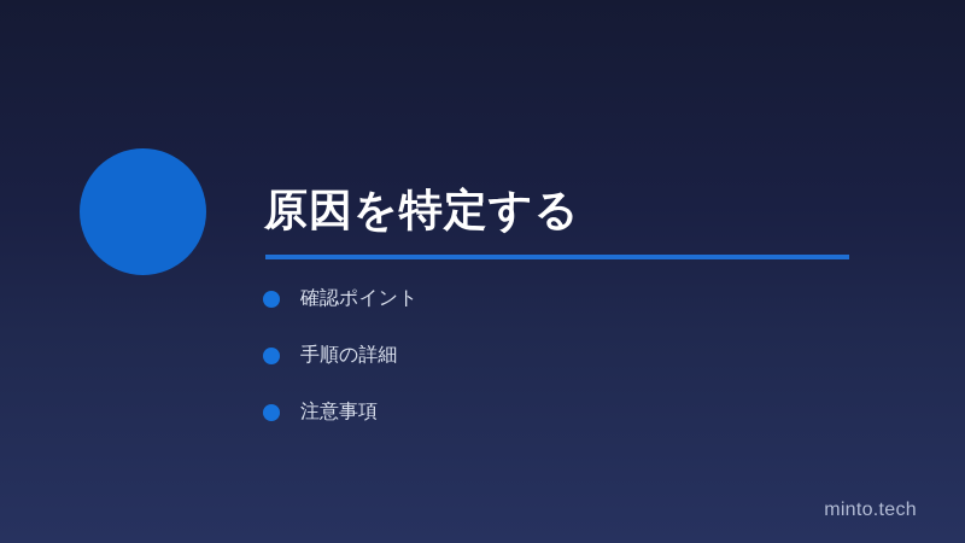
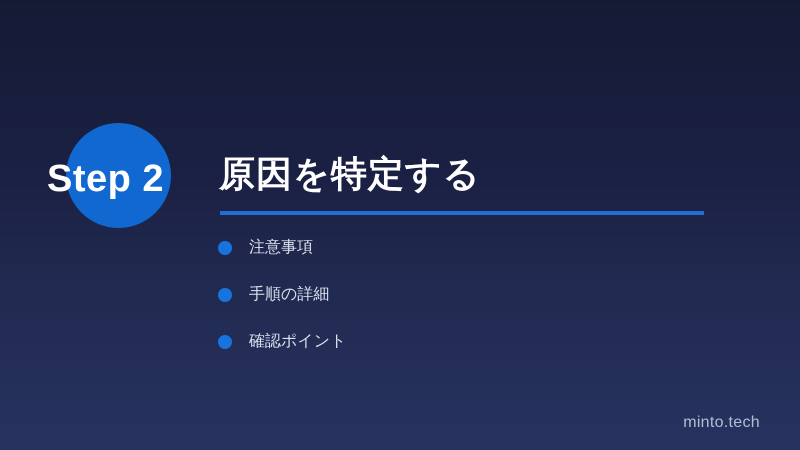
+ Step 2
  原因を特定する
- 確認ポイント
+ 注意事項
  手順の詳細
- 注意事項
+ 確認ポイント
  minto.tech
